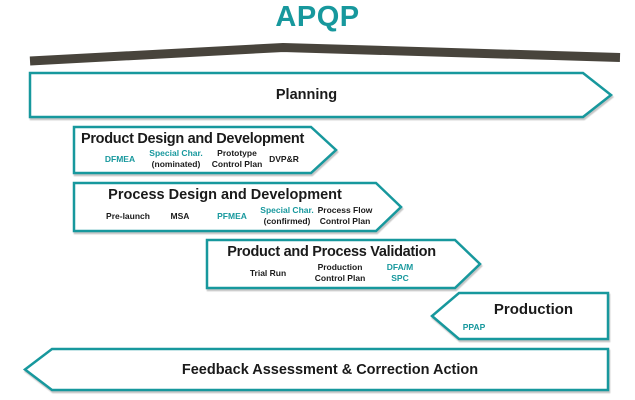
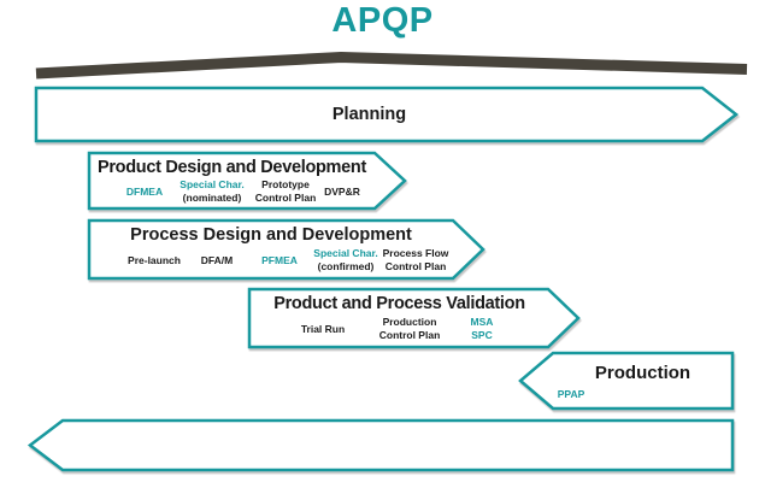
  APQP
  Planning
  Product Design and Development
  Process Design and Development
  Product and Process Validation
  Production
- Feedback Assessment & Correction Action
  DFMEA
  Special Char.
  (nominated)
  Prototype
  Control Plan
  DVP&R
  Pre-launch
- MSA
+ DFA/M
  PFMEA
  Special Char.
  (confirmed)
  Process Flow
  Control Plan
  Trial Run
  Production
  Control Plan
- DFA/M
+ MSA
  SPC
  PPAP
